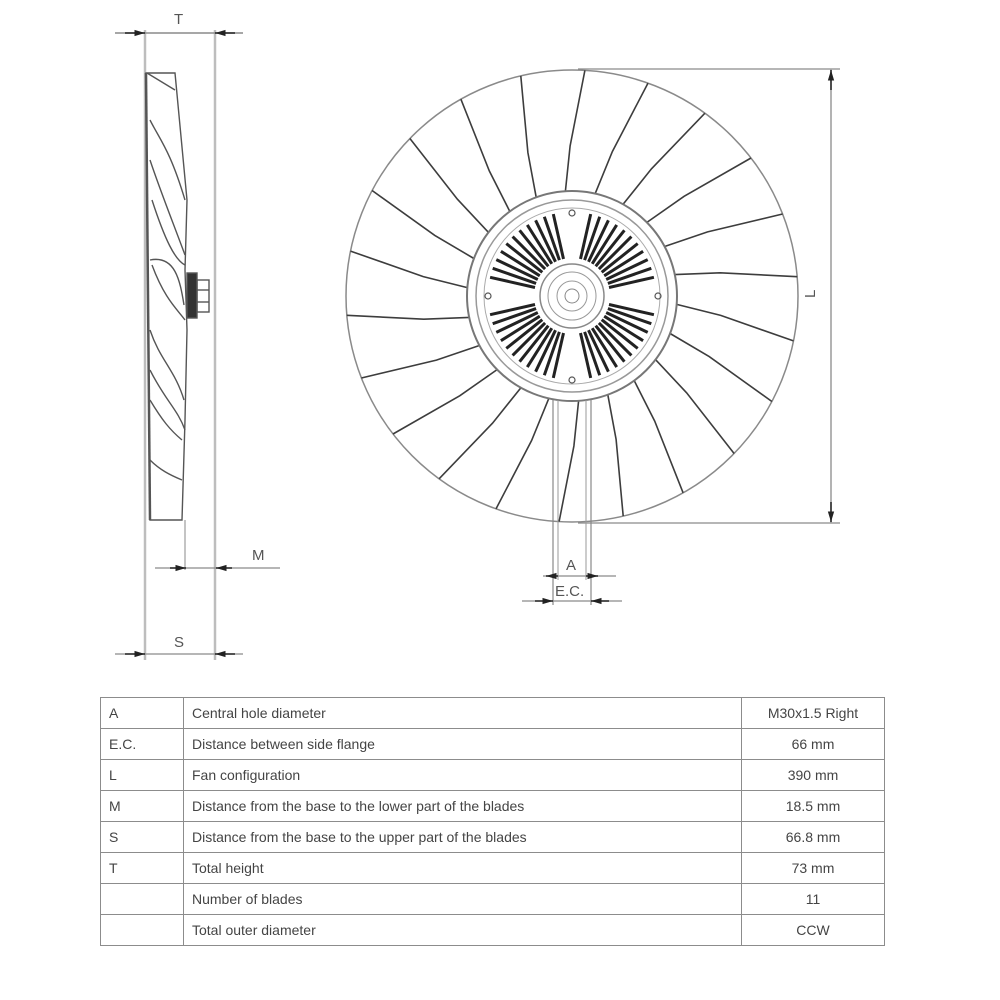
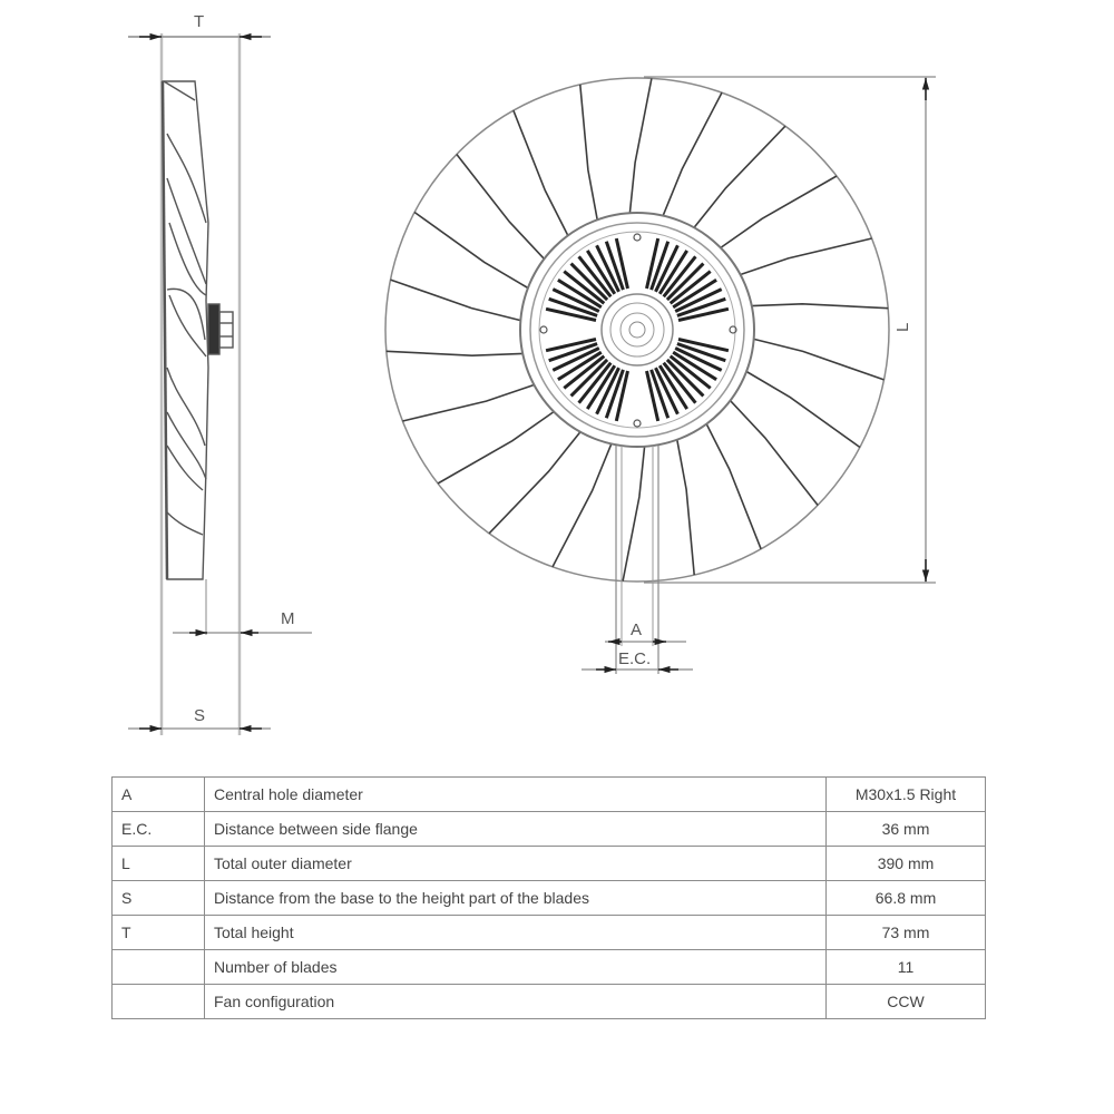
  T
  M
  S
  A
  E.C.
  A	Central hole diameter	M30x1.5 Right
- E.C.	Distance between side flange	66 mm
+ E.C.	Distance between side flange	36 mm
- L	Fan configuration	390 mm
+ L	Total outer diameter	390 mm
- M	Distance from the base to the lower part of the blades	18.5 mm
- S	Distance from the base to the upper part of the blades	66.8 mm
+ S	Distance from the base to the height part of the blades	66.8 mm
  T	Total height	73 mm
  	Number of blades	11
- 	Total outer diameter	CCW
+ 	Fan configuration	CCW
